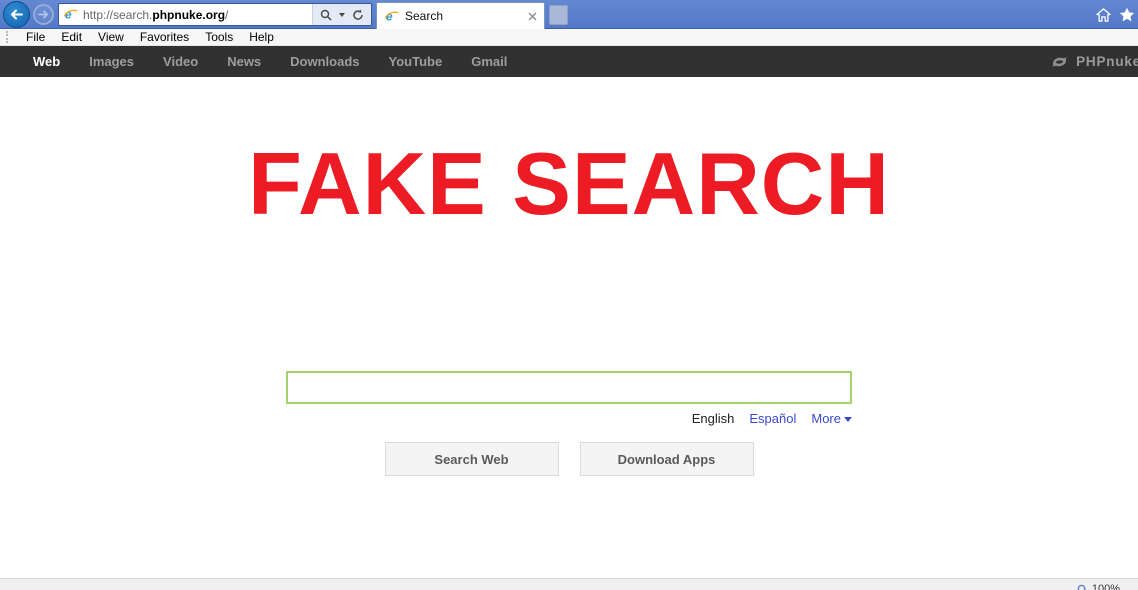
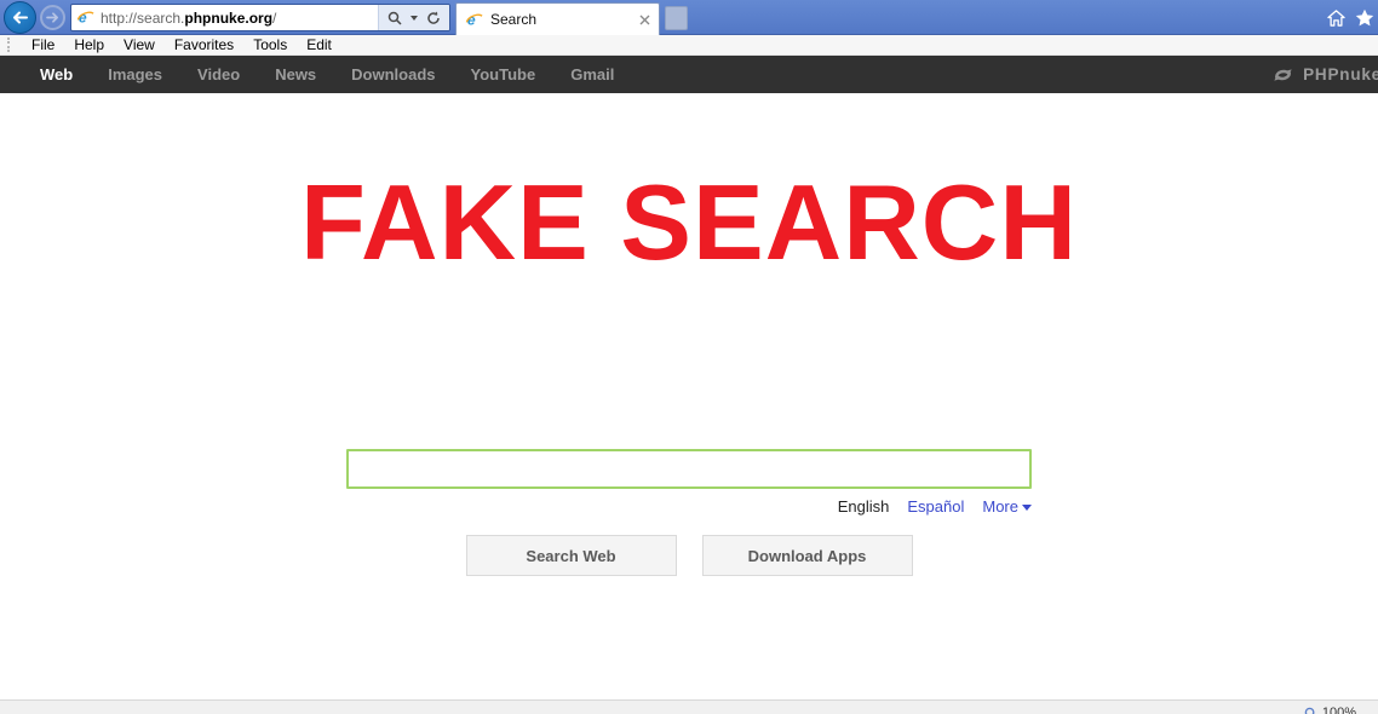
  e
  http://search.phpnuke.org/
  e
  Search
  File
- Edit
+ Help
  View
  Favorites
  Tools
- Help
+ Edit
  Web
  Images
  Video
  News
  Downloads
  YouTube
  Gmail
  PHPnuke
  FAKE SEARCH
  English
  Español
  More
  Search Web
  Download Apps
  100%
